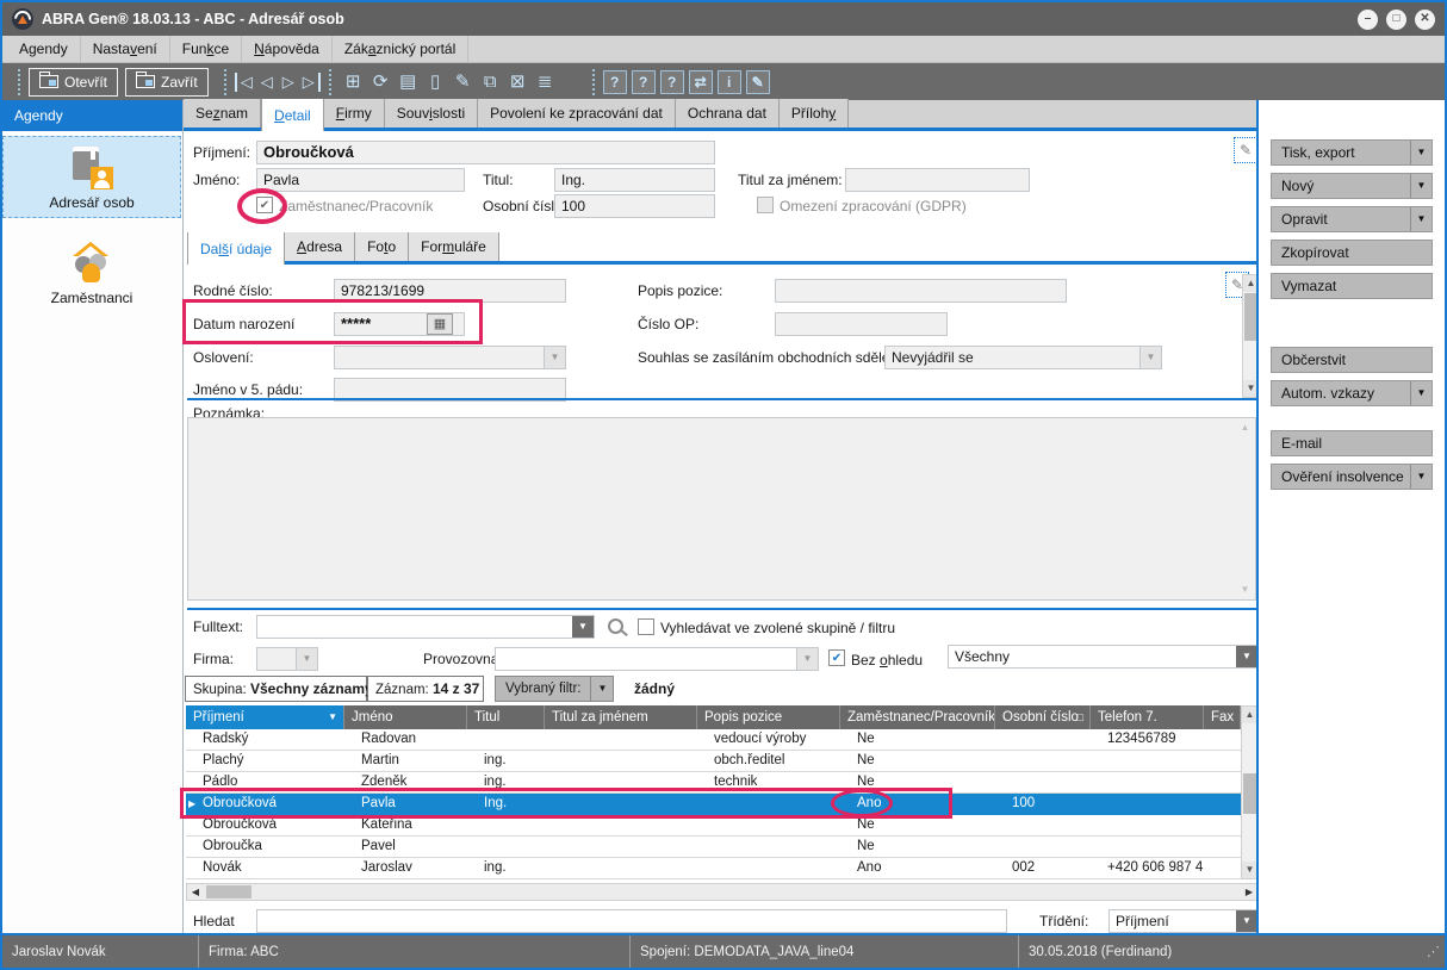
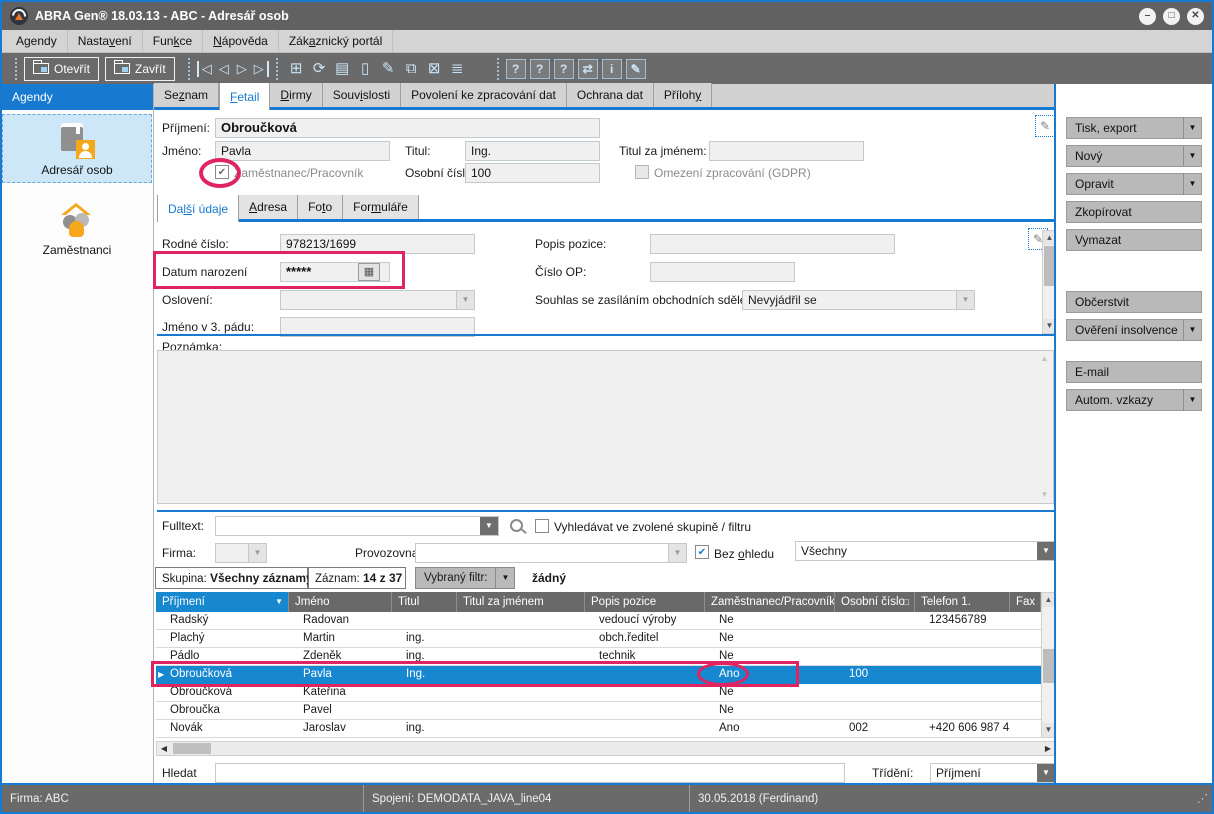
  ABRA Gen® 18.03.13 - ABC - Adresář osob
  –
  □
  ✕
  Agendy
  Nasta
  v
  ení
  Fun
  k
  ce
  N
  ápověda
  Zák
  a
  znický portál
  Otevřít
  Zavřít
  ◁
  ◁
  ▷
  ▷
  ⊞
  ⟳
  ▤
  ▯
  ✎
  ⧉
  ⊠
  ≣
  ?
  ?
  ?
  ⇄
  i
  ✎
  Agendy
  Adresář osob
  Zaměstnanci
  Se
  z
  nam
- D
+ F
  etail
- F
+ D
  irmy
  Souv
  i
  slosti
  Povolení ke zpracování dat
  Ochrana dat
  Příloh
  y
  Příjmení:
  Obroučková
  ✎
  Jméno:
  Pavla
  Titul:
  Ing.
  Titul za jménem:
  ✔
  Zaměstnanec/Pracovník
  Osobní čísl
  100
  Omezení zpracování (GDPR)
  Da
  lš
  í údaje
  A
  dresa
  Fo
  t
  o
  For
  m
  uláře
  Rodné číslo:
  978213/1699
  Datum narození
  *****
  ▦
  Oslovení:
  ▼
- Jméno v 5. pádu:
+ Jméno v 3. pádu:
  Popis pozice:
  Číslo OP:
  Souhlas se zasíláním obchodních sděl
  Nevyjádřil se
  ▼
  ✎
  ▲
  ▼
  Poznámka:
  ▲
  ▼
  Fulltext:
  ▼
  Vyhledávat ve zvolené skupině / filtru
  Firma:
  ▼
  Provozovn
  ▼
  ✔
  Bez ohledu
  Všechny
  ▼
  Skupina: Všechny záznam
  Záznam: 14 z 37
  Vybraný filtr:
  ▼
  žádný
  Příjmení
  ▼
  Jméno
  Titul
  Titul za jménem
  Popis pozice
  Zaměstnanec/Pracovník
  Osobní číslo
  □
- Telefon 7.
+ Telefon 1.
  Fax
  Radský
  Radovan
  vedoucí výroby
  Ne
  123456789
  Plachý
  Martin
  ing.
  obch.ředitel
  Ne
  Pádlo
  Zdeněk
  ing.
  technik
  Ne
  ▶
  Obroučková
  Pavla
  Ing.
  Ano
  100
  Obroučková
  Kateřina
  Ne
  Obroučka
  Pavel
  Ne
  Novák
  Jaroslav
  ing.
  Ano
  002
  +420 606 987 4
  ▲
  ▼
  ◀
  ▶
  Hledat
  Třídění:
  Příjmení
  ▼
  Tisk, export
  ▼
  Nový
  ▼
  Opravit
  ▼
  Zkopírovat
  Vymazat
  Občerstvit
- Autom. vzkazy
+ Ověření insolvence
  ▼
  E-mail
- Ověření insolvence
+ Autom. vzkazy
  ▼
- Jaroslav Novák
  Firma: ABC
  Spojení: DEMODATA_JAVA_line04
  30.05.2018 (Ferdinand)
  ⋰
